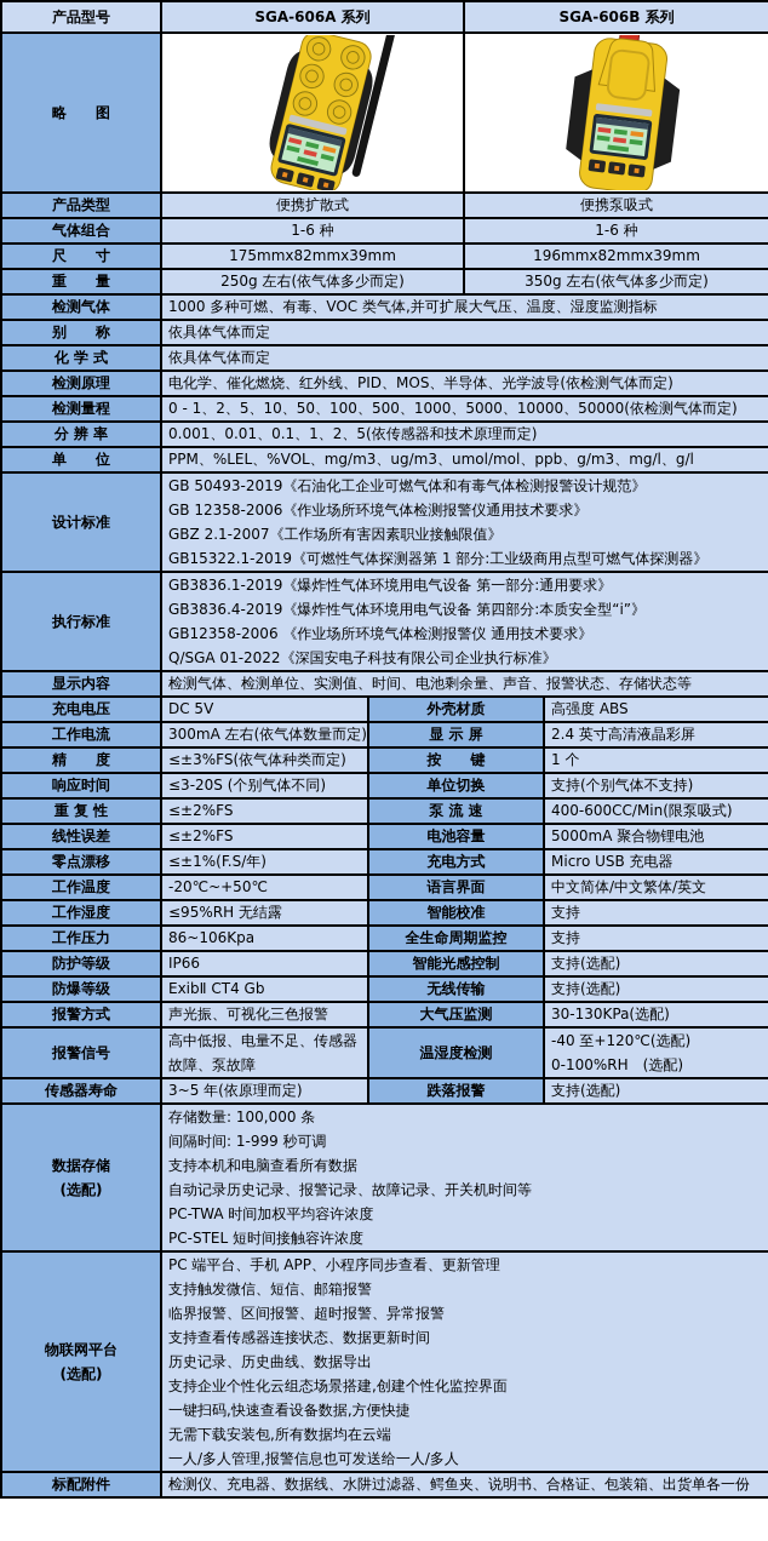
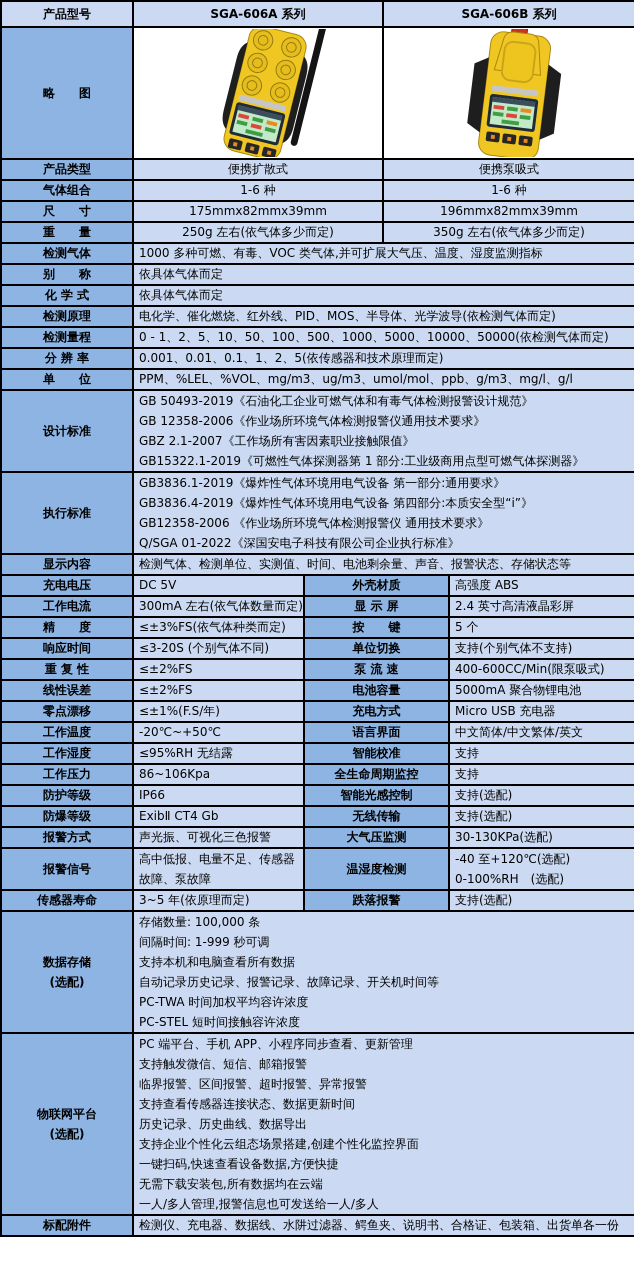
  产品型号	SGA-606A 系列	SGA-606B 系列
  略 图
  产品类型	便携扩散式	便携泵吸式
  气体组合	1-6 种	1-6 种
  尺 寸	175mmx82mmx39mm	196mmx82mmx39mm
  重 量	250g 左右(依气体多少而定)	350g 左右(依气体多少而定)
  检测气体	1000 多种可燃、有毒、VOC 类气体,并可扩展大气压、温度、湿度监测指标
  别 称	依具体气体而定
  化 学 式	依具体气体而定
  检测原理	电化学、催化燃烧、红外线、PID、MOS、半导体、光学波导(依检测气体而定)
  检测量程	0 - 1、2、5、10、50、100、500、1000、5000、10000、50000(依检测气体而定)
  分 辨 率	0.001、0.01、0.1、1、2、5(依传感器和技术原理而定)
  单 位	PPM、%LEL、%VOL、mg/m3、ug/m3、umol/mol、ppb、g/m3、mg/l、g/l
  设计标准	GB 50493-2019《石油化工企业可燃气体和有毒气体检测报警设计规范》 GB 12358-2006《作业场所环境气体检测报警仪通用技术要求》 GBZ 2.1-2007《工作场所有害因素职业接触限值》 GB15322.1-2019《可燃性气体探测器第 1 部分:工业级商用点型可燃气体探测器》
  执行标准	GB3836.1-2019《爆炸性气体环境用电气设备 第一部分:通用要求》 GB3836.4-2019《爆炸性气体环境用电气设备 第四部分:本质安全型“i”》 GB12358-2006 《作业场所环境气体检测报警仪 通用技术要求》 Q/SGA 01-2022《深国安电子科技有限公司企业执行标准》
  显示内容	检测气体、检测单位、实测值、时间、电池剩余量、声音、报警状态、存储状态等
  充电电压	DC 5V	外壳材质	高强度 ABS
  工作电流	300mA 左右(依气体数量而定)	显 示 屏	2.4 英寸高清液晶彩屏
- 精 度	≤±3%FS(依气体种类而定)	按 键	1 个
+ 精 度	≤±3%FS(依气体种类而定)	按 键	5 个
  响应时间	≤3-20S (个别气体不同)	单位切换	支持(个别气体不支持)
  重 复 性	≤±2%FS	泵 流 速	400-600CC/Min(限泵吸式)
  线性误差	≤±2%FS	电池容量	5000mA 聚合物锂电池
  零点漂移	≤±1%(F.S/年)	充电方式	Micro USB 充电器
  工作温度	-20℃~+50℃	语言界面	中文简体/中文繁体/英文
  工作湿度	≤95%RH 无结露	智能校准	支持
  工作压力	86~106Kpa	全生命周期监控	支持
  防护等级	IP66	智能光感控制	支持(选配)
  防爆等级	ExibⅡ CT4 Gb	无线传输	支持(选配)
  报警方式	声光振、可视化三色报警	大气压监测	30-130KPa(选配)
  报警信号	高中低报、电量不足、传感器 故障、泵故障	温湿度检测	-40 至+120℃(选配) 0-100%RH (选配)
  传感器寿命	3~5 年(依原理而定)	跌落报警	支持(选配)
  数据存储 (选配)	存储数量: 100,000 条 间隔时间: 1-999 秒可调 支持本机和电脑查看所有数据 自动记录历史记录、报警记录、故障记录、开关机时间等 PC-TWA 时间加权平均容许浓度 PC-STEL 短时间接触容许浓度
  物联网平台 (选配)	PC 端平台、手机 APP、小程序同步查看、更新管理 支持触发微信、短信、邮箱报警 临界报警、区间报警、超时报警、异常报警 支持查看传感器连接状态、数据更新时间 历史记录、历史曲线、数据导出 支持企业个性化云组态场景搭建,创建个性化监控界面 一键扫码,快速查看设备数据,方便快捷 无需下载安装包,所有数据均在云端 一人/多人管理,报警信息也可发送给一人/多人
  标配附件	检测仪、充电器、数据线、水阱过滤器、鳄鱼夹、说明书、合格证、包装箱、出货单各一份
